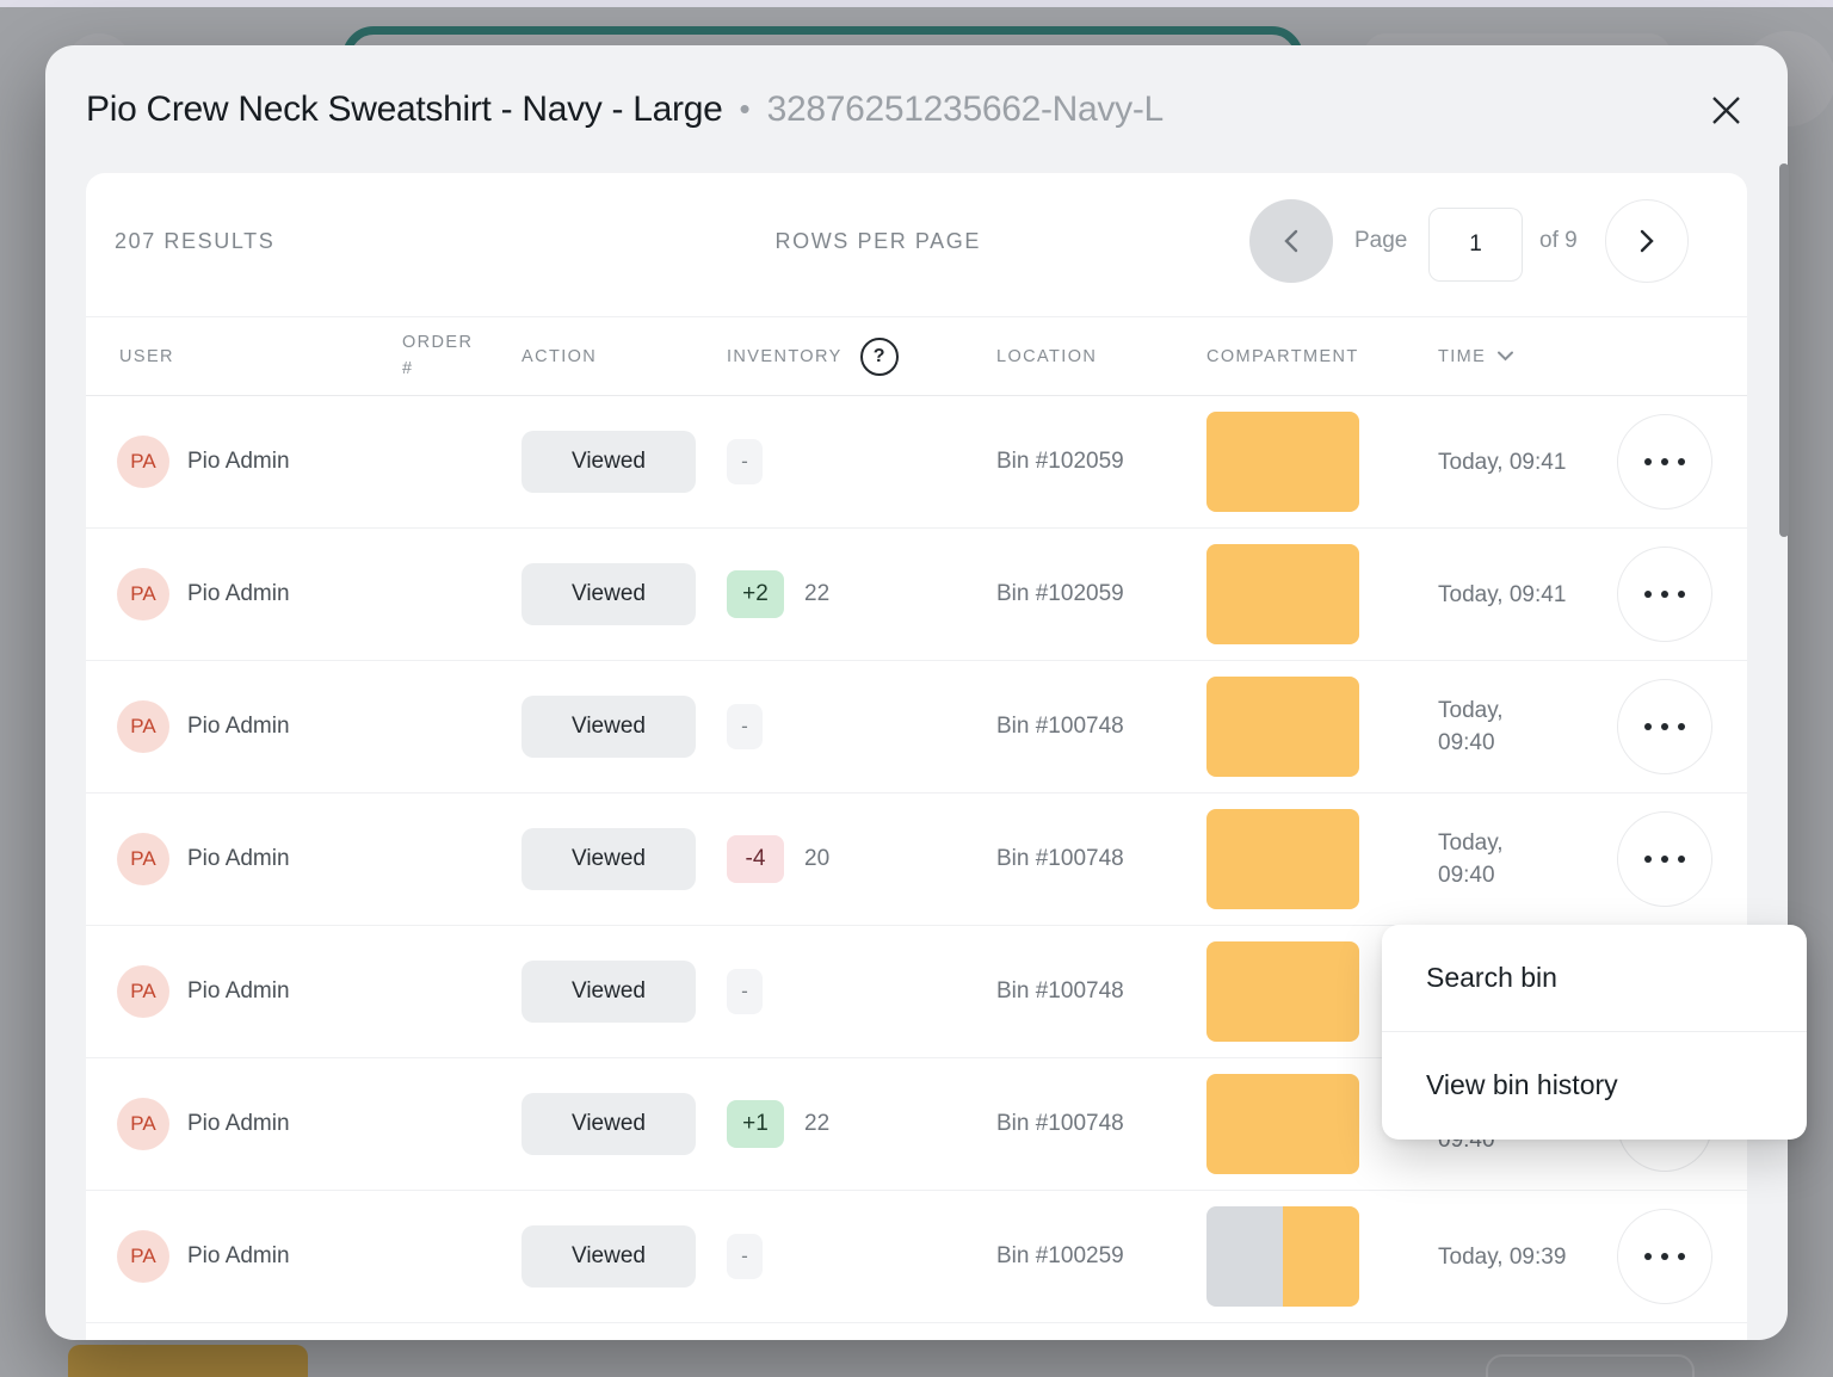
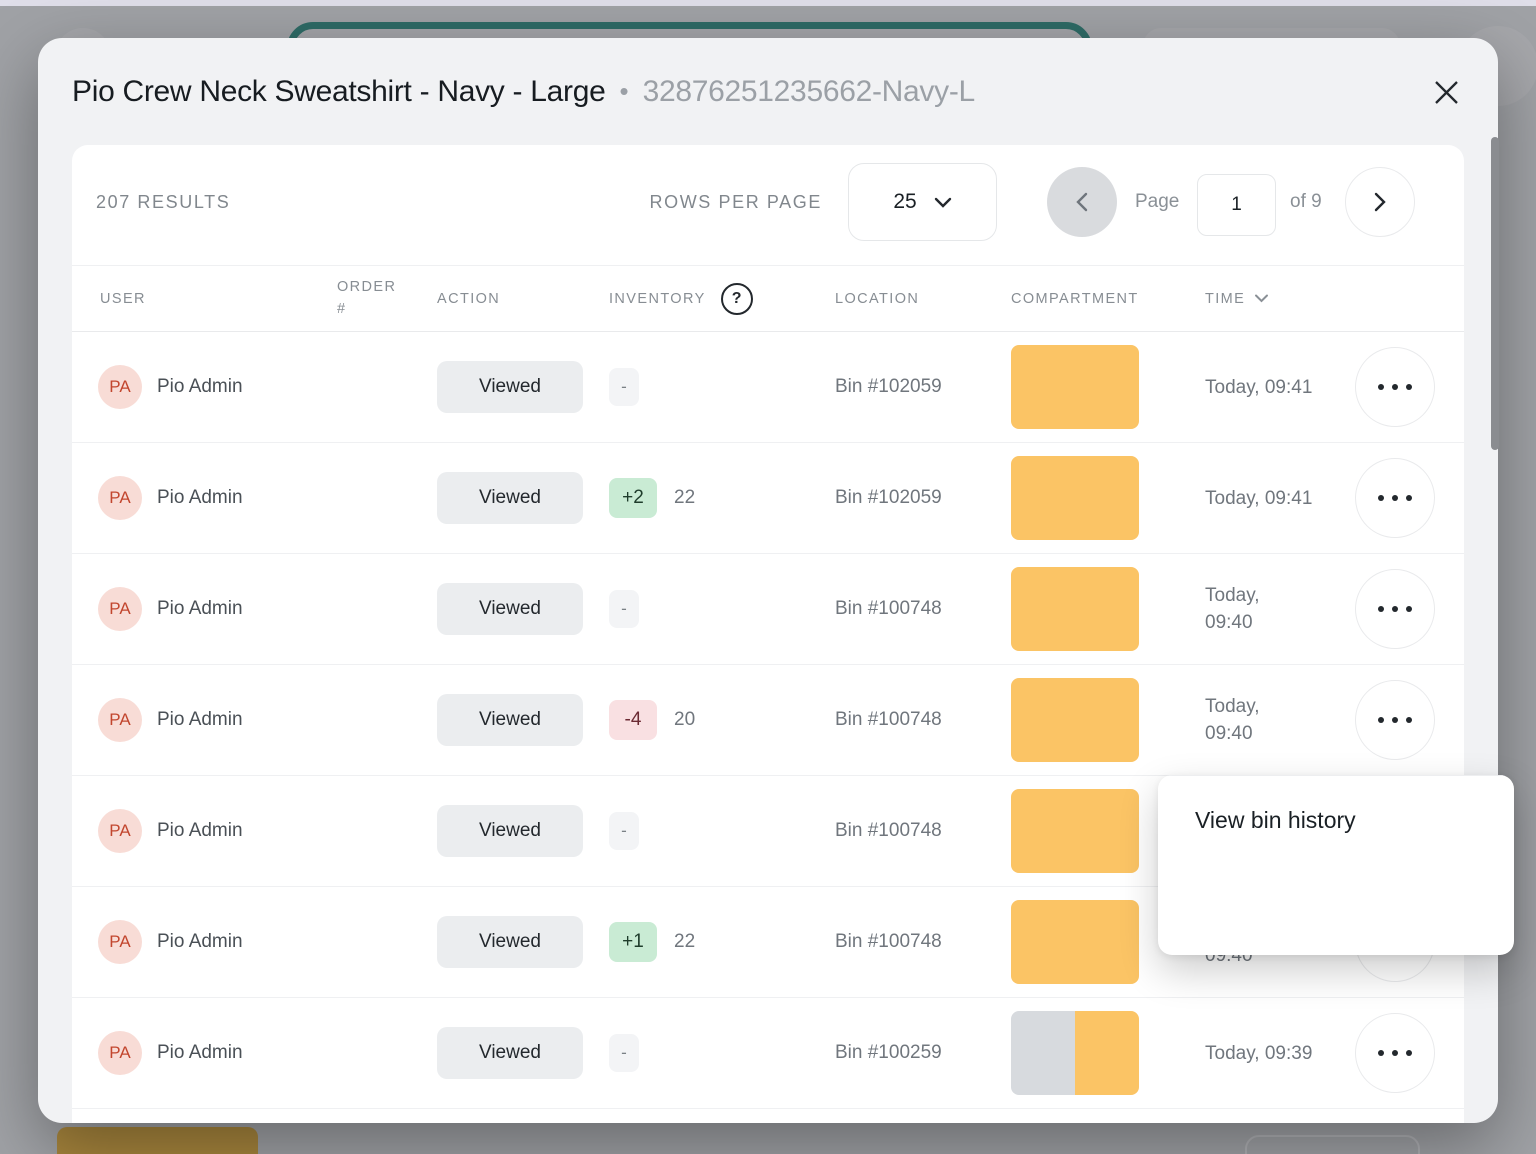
  Pio Crew Neck Sweatshirt - Navy - Large
  •
  32876251235662-Navy-L
  207 RESULTS
  ROWS PER PAGE
+ 25
  Page
  1
  of 9
  USER
  ORDER #
  ACTION
  INVENTORY
  ?
  LOCATION
  COMPARTMENT
  TIME
  PA
  Pio Admin
  Viewed
  -
  Bin #102059
  Today, 09:41
  PA
  Pio Admin
  Viewed
  +2
  22
  Bin #102059
  Today, 09:41
  PA
  Pio Admin
  Viewed
  -
  Bin #100748
  Today,
  09:40
  PA
  Pio Admin
  Viewed
  -4
  20
  Bin #100748
  Today,
  09:40
  PA
  Pio Admin
  Viewed
  -
  Bin #100748
  PA
  Pio Admin
  Viewed
  +1
  22
  Bin #100748
  09:40
  PA
  Pio Admin
  Viewed
  -
  Bin #100259
  Today, 09:39
- Search bin
  View bin history
